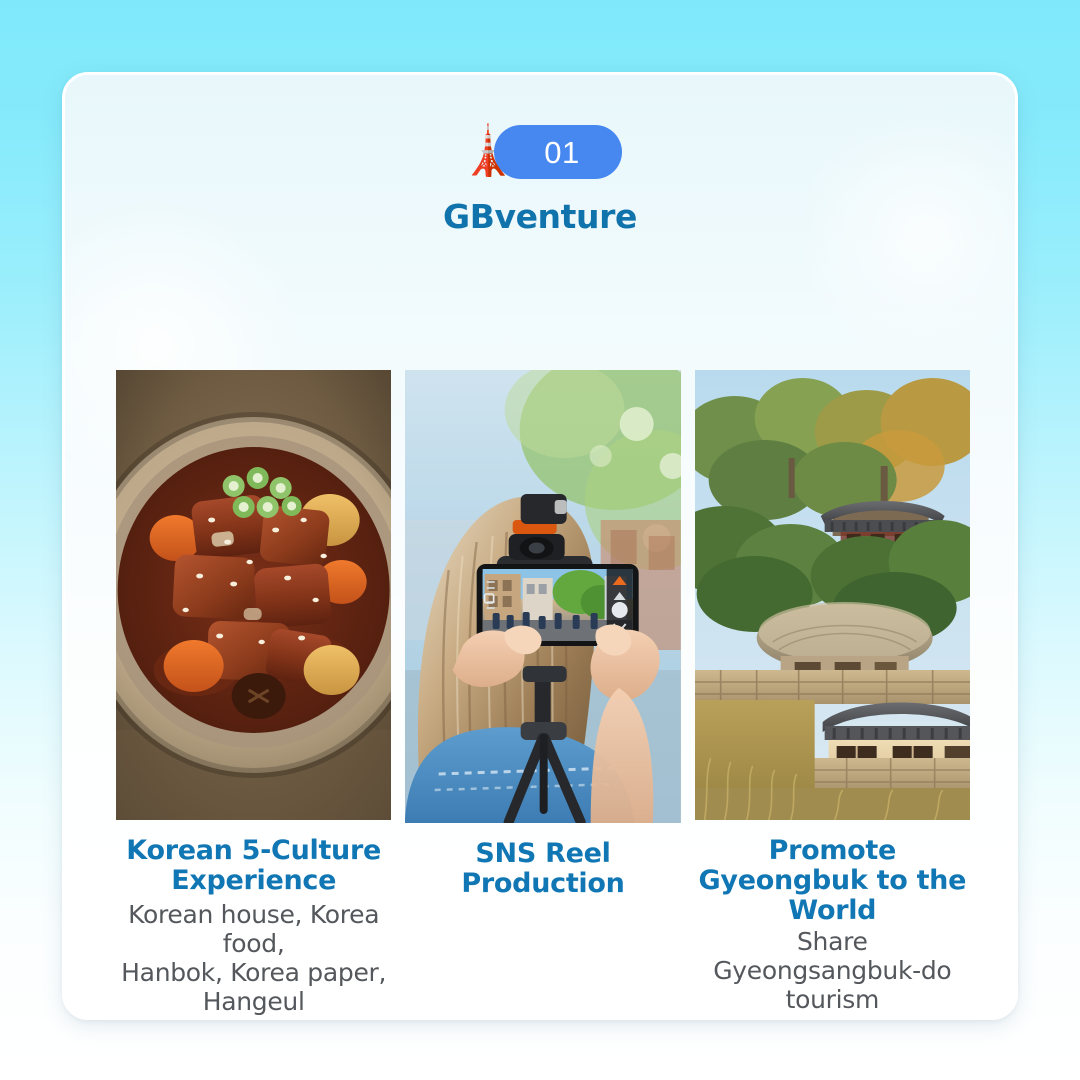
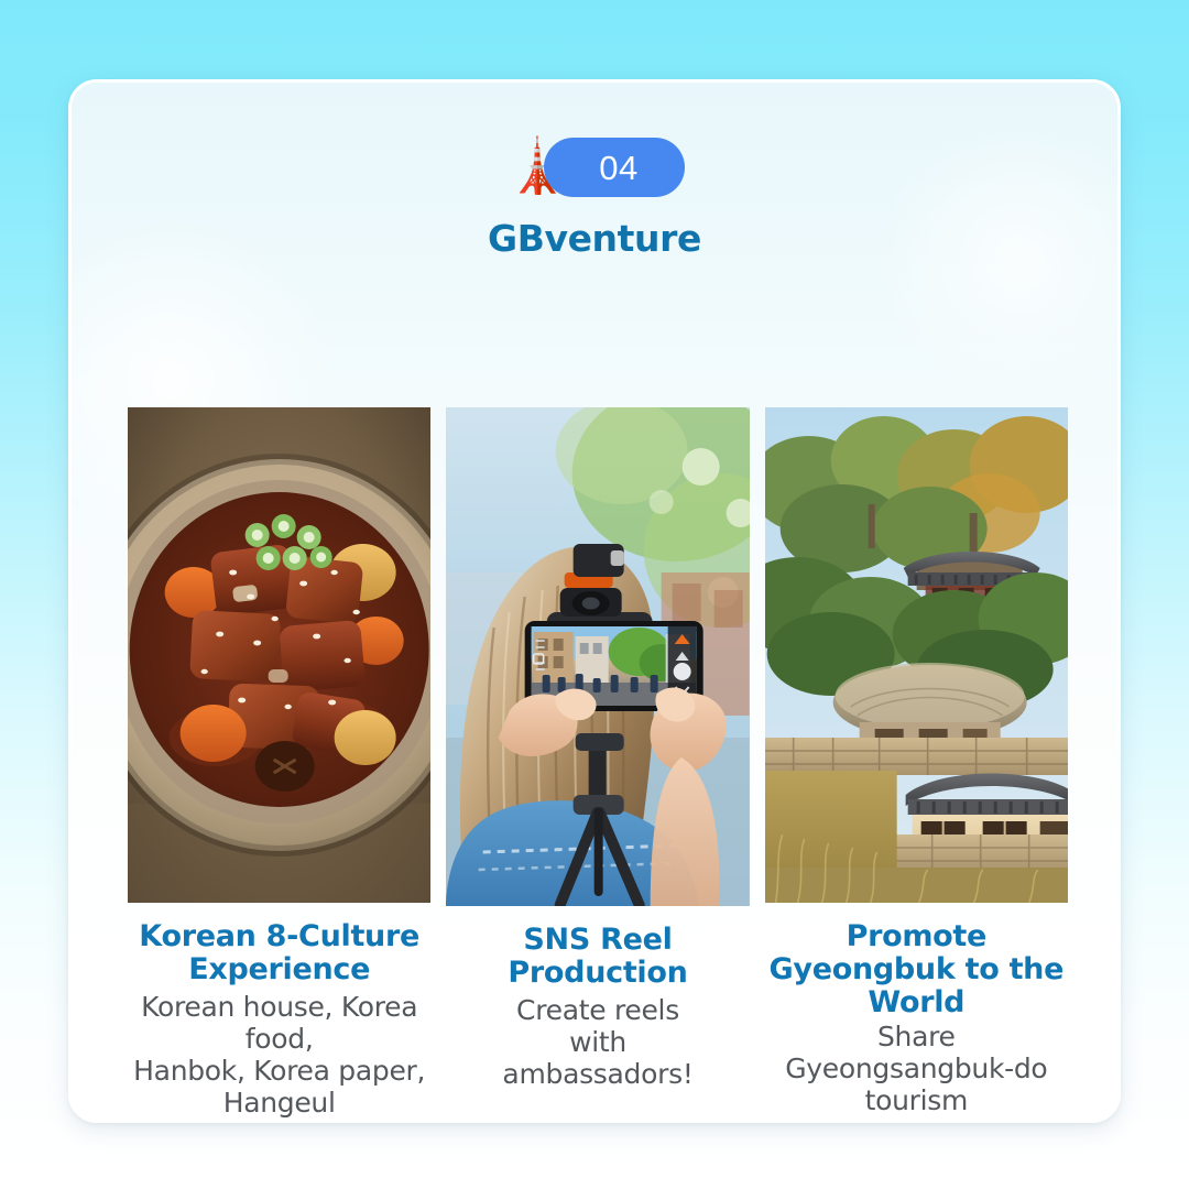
  🗼
- 01
+ 04
  GBventure
- Korean 5-Culture Experience
+ Korean 8-Culture Experience
  Korean house, Korea food,
  Hanbok, Korea paper,
  Hangeul
  SNS Reel Production
+ Create reels
+ with
+ ambassadors!
  Promote Gyeongbuk to the World
  Share
  Gyeongsangbuk-do
  tourism
